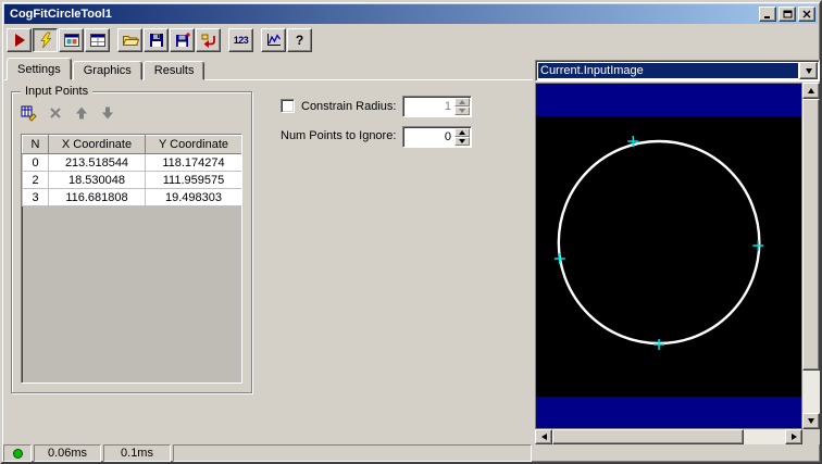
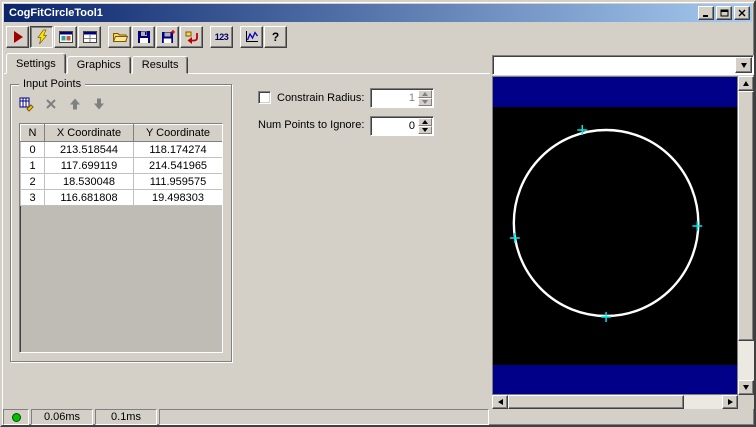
  CogFitCircleTool1
  123
  ?
  Settings
  Graphics
  Results
  Input Points
  N	X Coordinate	Y Coordinate
  0	213.518544	118.174274
+ 1	117.699119	214.541965
  2	18.530048	111.959575
  3	116.681808	19.498303
  Constrain Radius:
  1
  Num Points to Ignore:
  0
- Current.InputImage
  0.06ms
  0.1ms
